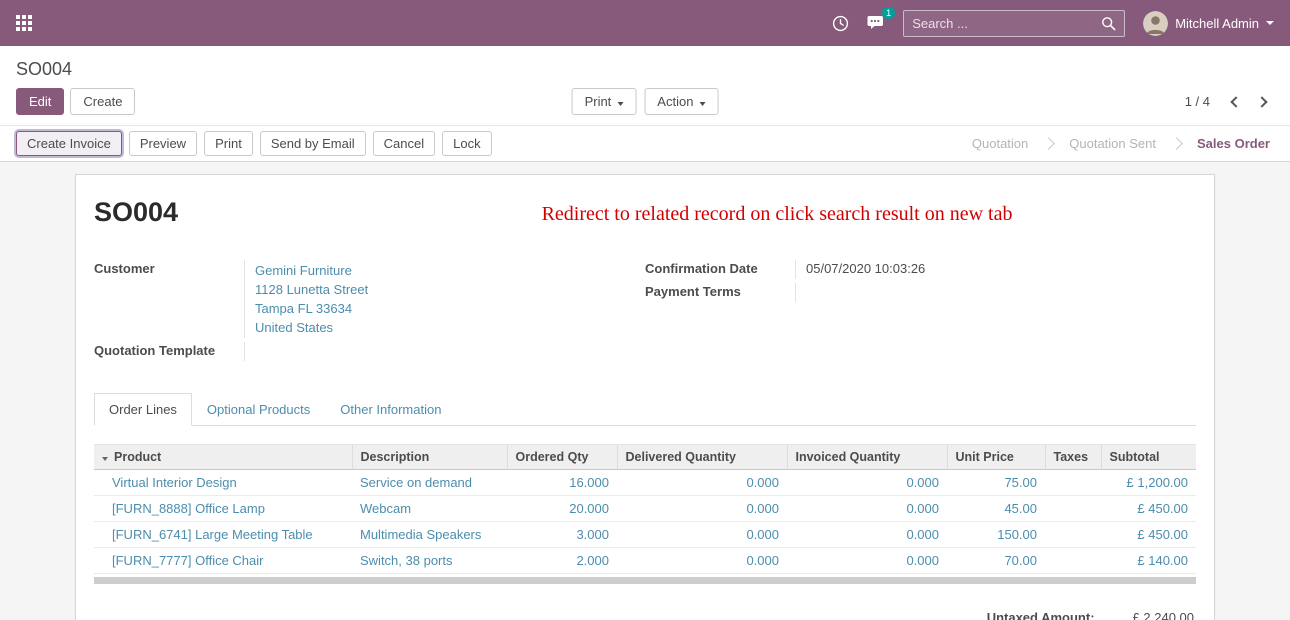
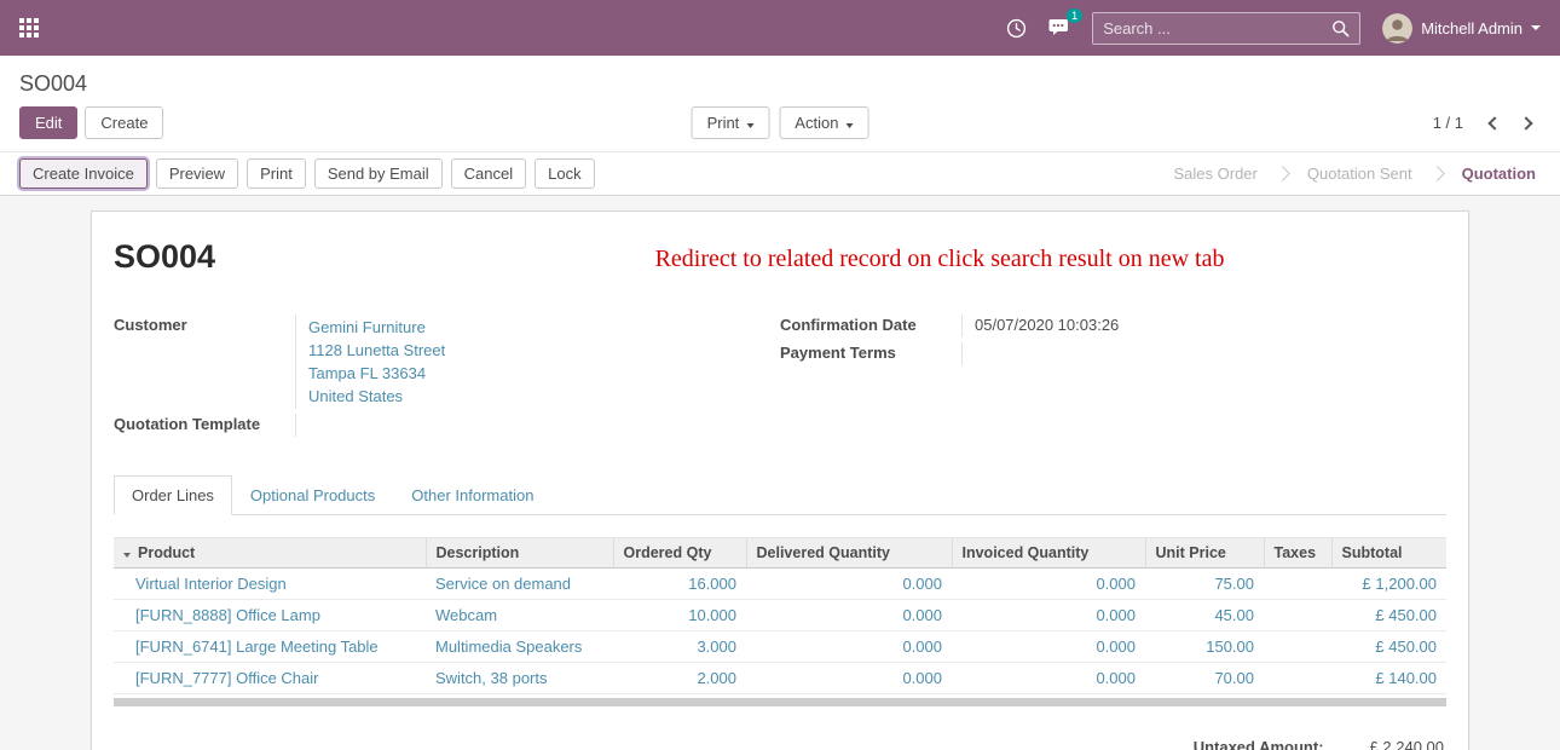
  1
  Search ...
  Mitchell Admin
  SO004
  Edit
  Create
  Print
  Action
- 1 / 4
+ 1 / 1
  Create Invoice
  Preview
  Print
  Send by Email
  Cancel
  Lock
- Quotation
+ Sales Order
  Quotation Sent
- Sales Order
+ Quotation
  SO004
  Redirect to related record on click search result on new tab
  Customer
  Gemini Furniture
  1128 Lunetta Street
  Tampa FL 33634
  United States
  Quotation Template
  Confirmation Date
  05/07/2020 10:03:26
  Payment Terms
  Order Lines
  Optional Products
  Other Information
  Product	Description	Ordered Qty	Delivered Quantity	Invoiced Quantity	Unit Price	Taxes	Subtotal
  Virtual Interior Design	Service on demand	16.000	0.000	0.000	75.00		£ 1,200.00
- [FURN_8888] Office Lamp	Webcam	20.000	0.000	0.000	45.00		£ 450.00
+ [FURN_8888] Office Lamp	Webcam	10.000	0.000	0.000	45.00		£ 450.00
  [FURN_6741] Large Meeting Table	Multimedia Speakers	3.000	0.000	0.000	150.00		£ 450.00
  [FURN_7777] Office Chair	Switch, 38 ports	2.000	0.000	0.000	70.00		£ 140.00
  Untaxed Amount:
  £ 2,240.00
